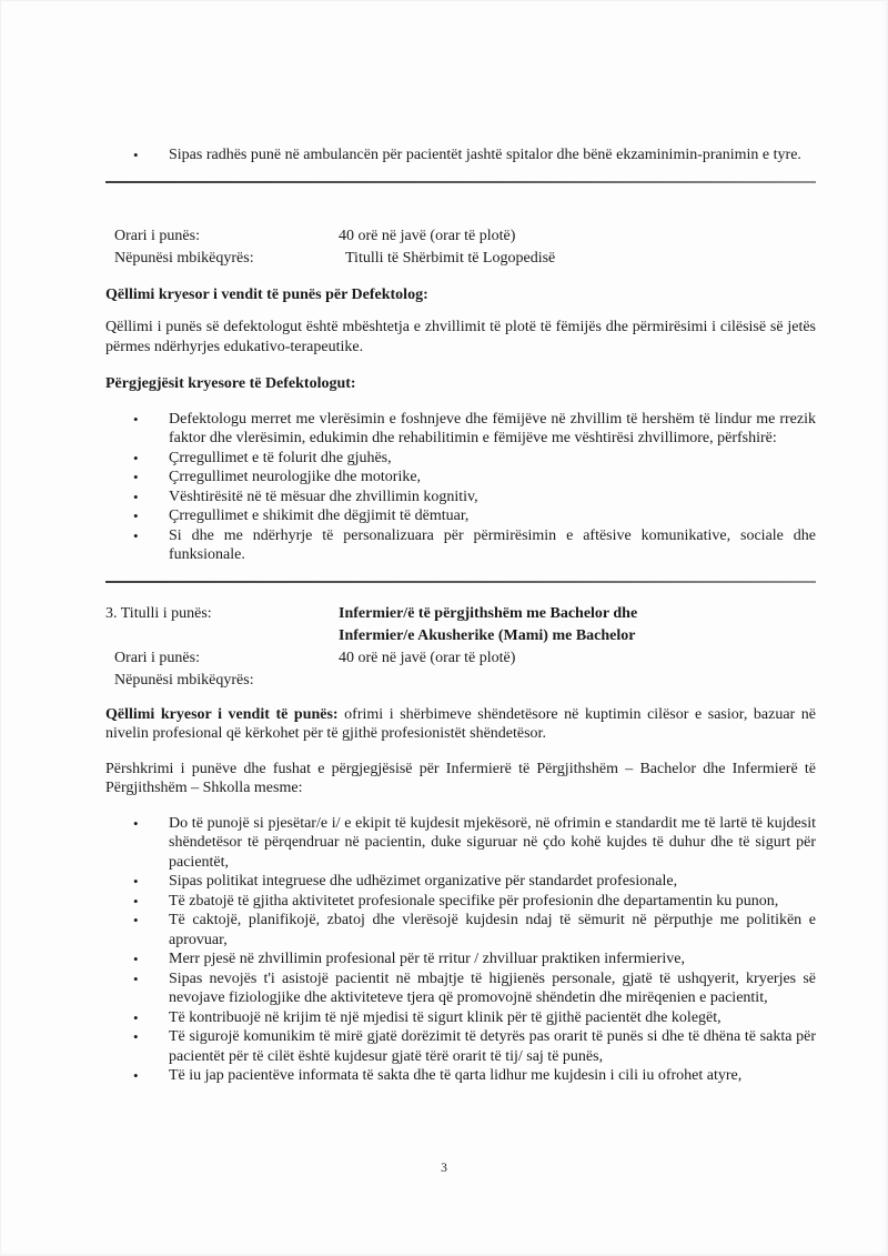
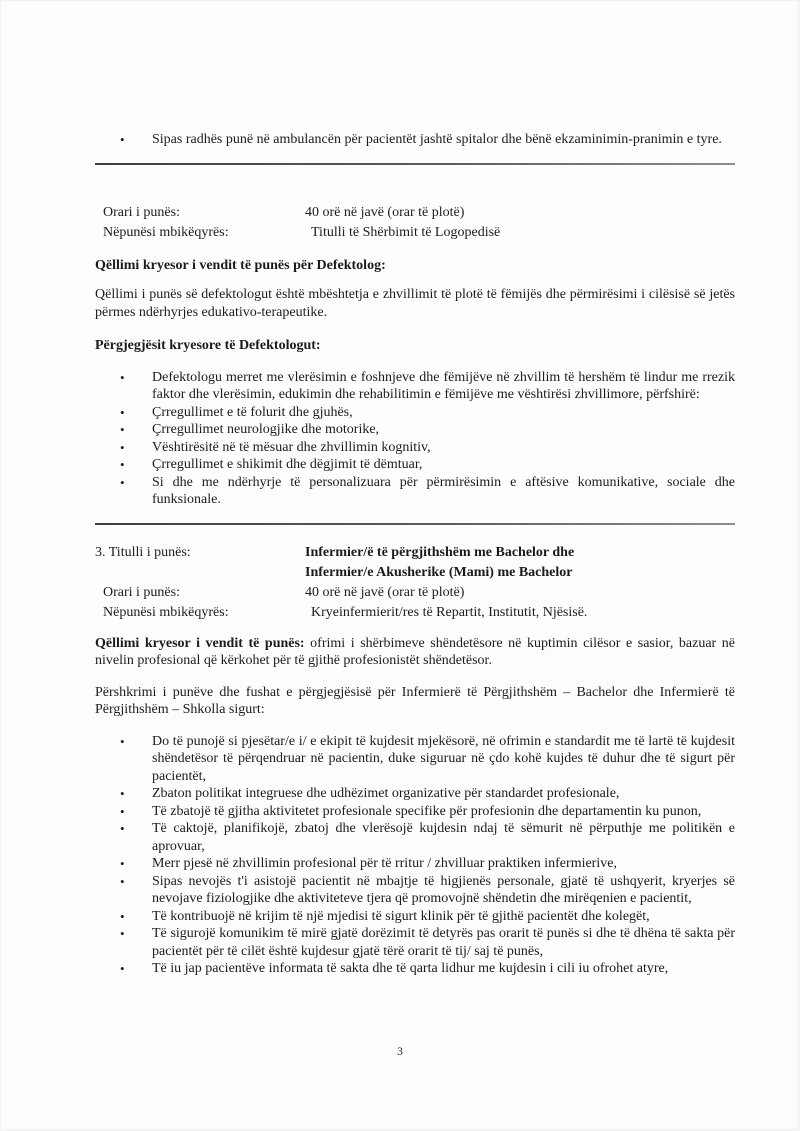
  •
  Sipas radhës punë në ambulancën për pacientët jashtë spitalor dhe bënë ekzaminimin-pranimin e tyre.
  Orari i punës:
  40 orë në javë (orar të plotë)
  Nëpunësi mbikëqyrës:
  Titulli të Shërbimit të Logopedisë
  Qëllimi kryesor i vendit të punës për Defektolog:
  Qëllimi i punës së defektologut është mbështetja e zhvillimit të plotë të fëmijës dhe përmirësimi i cilësisë së jetës përmes ndërhyrjes edukativo-terapeutike.
  Përgjegjësit kryesore të Defektologut:
  •
  Defektologu merret me vlerësimin e foshnjeve dhe fëmijëve në zhvillim të hershëm të lindur me rrezik faktor dhe vlerësimin, edukimin dhe rehabilitimin e fëmijëve me vështirësi zhvillimore, përfshirë:
  •
  Çrregullimet e të folurit dhe gjuhës,
  •
  Çrregullimet neurologjike dhe motorike,
  •
  Vështirësitë në të mësuar dhe zhvillimin kognitiv,
  •
  Çrregullimet e shikimit dhe dëgjimit të dëmtuar,
  •
  Si dhe me ndërhyrje të personalizuara për përmirësimin e aftësive komunikative, sociale dhe funksionale.
  3. Titulli i punës:
  Infermier/ë të përgjithshëm me Bachelor dhe
  Infermier/e Akusherike (Mami) me Bachelor
  Orari i punës:
  40 orë në javë (orar të plotë)
  Nëpunësi mbikëqyrës:
+ Kryeinfermierit/res të Repartit, Institutit, Njësisë.
  Qëllimi kryesor i vendit të punës: ofrimi i shërbimeve shëndetësore në kuptimin cilësor e sasior, bazuar në nivelin profesional që kërkohet për të gjithë profesionistët shëndetësor.
- Përshkrimi i punëve dhe fushat e përgjegjësisë për Infermierë të Përgjithshëm – Bachelor dhe Infermierë të Përgjithshëm – Shkolla mesme:
+ Përshkrimi i punëve dhe fushat e përgjegjësisë për Infermierë të Përgjithshëm – Bachelor dhe Infermierë të Përgjithshëm – Shkolla sigurt:
  •
  Do të punojë si pjesëtar/e i/ e ekipit të kujdesit mjekësorë, në ofrimin e standardit me të lartë të kujdesit shëndetësor të përqendruar në pacientin, duke siguruar në çdo kohë kujdes të duhur dhe të sigurt për pacientët,
  •
- Sipas politikat integruese dhe udhëzimet organizative për standardet profesionale,
+ Zbaton politikat integruese dhe udhëzimet organizative për standardet profesionale,
  •
  Të zbatojë të gjitha aktivitetet profesionale specifike për profesionin dhe departamentin ku punon,
  •
  Të caktojë, planifikojë, zbatoj dhe vlerësojë kujdesin ndaj të sëmurit në përputhje me politikën e aprovuar,
  •
  Merr pjesë në zhvillimin profesional për të rritur / zhvilluar praktiken infermierive,
  •
  Sipas nevojës t'i asistojë pacientit në mbajtje të higjienës personale, gjatë të ushqyerit, kryerjes së nevojave fiziologjike dhe aktiviteteve tjera që promovojnë shëndetin dhe mirëqenien e pacientit,
  •
  Të kontribuojë në krijim të një mjedisi të sigurt klinik për të gjithë pacientët dhe kolegët,
  •
  Të sigurojë komunikim të mirë gjatë dorëzimit të detyrës pas orarit të punës si dhe të dhëna të sakta për pacientët për të cilët është kujdesur gjatë tërë orarit të tij/ saj të punës,
  •
  Të iu jap pacientëve informata të sakta dhe të qarta lidhur me kujdesin i cili iu ofrohet atyre,
  3
